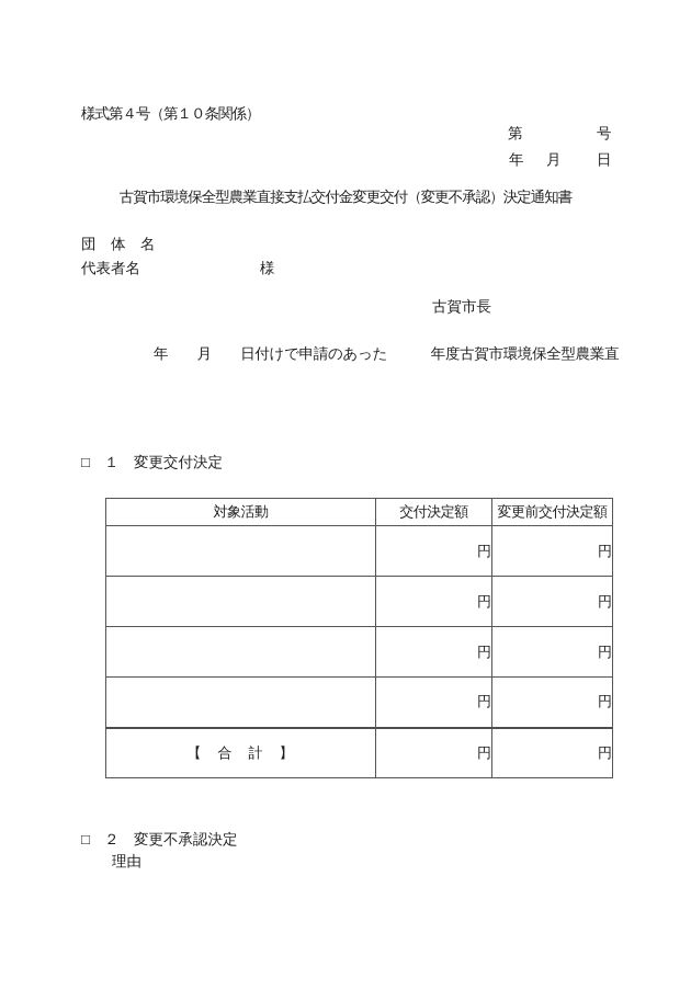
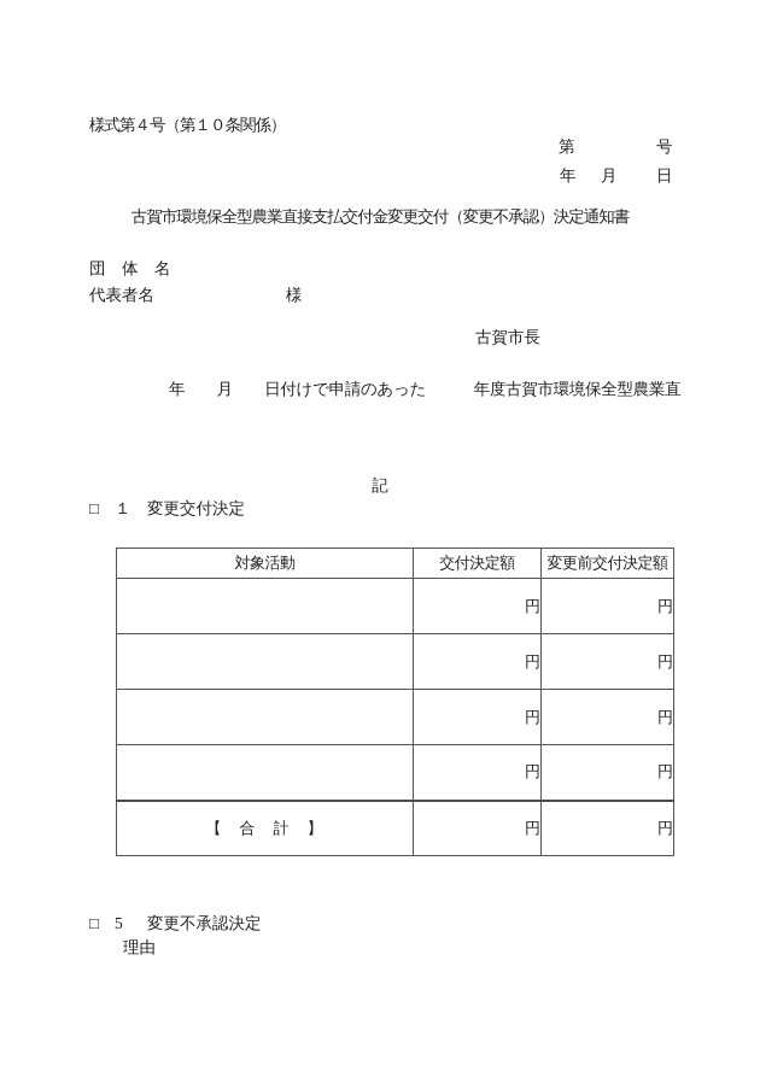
  様式第４号（第１０条関係）
  第
  号
  年
  月
  日
  古賀市環境保全型農業直接支払交付金変更交付（変更不承認）決定通知書
  団 体 名
  代表者名
  様
  古賀市長
  年 月 日付けで申請のあった 年度古賀市環境保全型農業直
+ 記
  □
  １
  変更交付決定
  対象活動	交付決定額	変更前交付決定額
  	円	円
  	円	円
  	円	円
  	円	円
  【 合 計 】	円	円
  □
- ２
+ 5
  変更不承認決定
  理由
